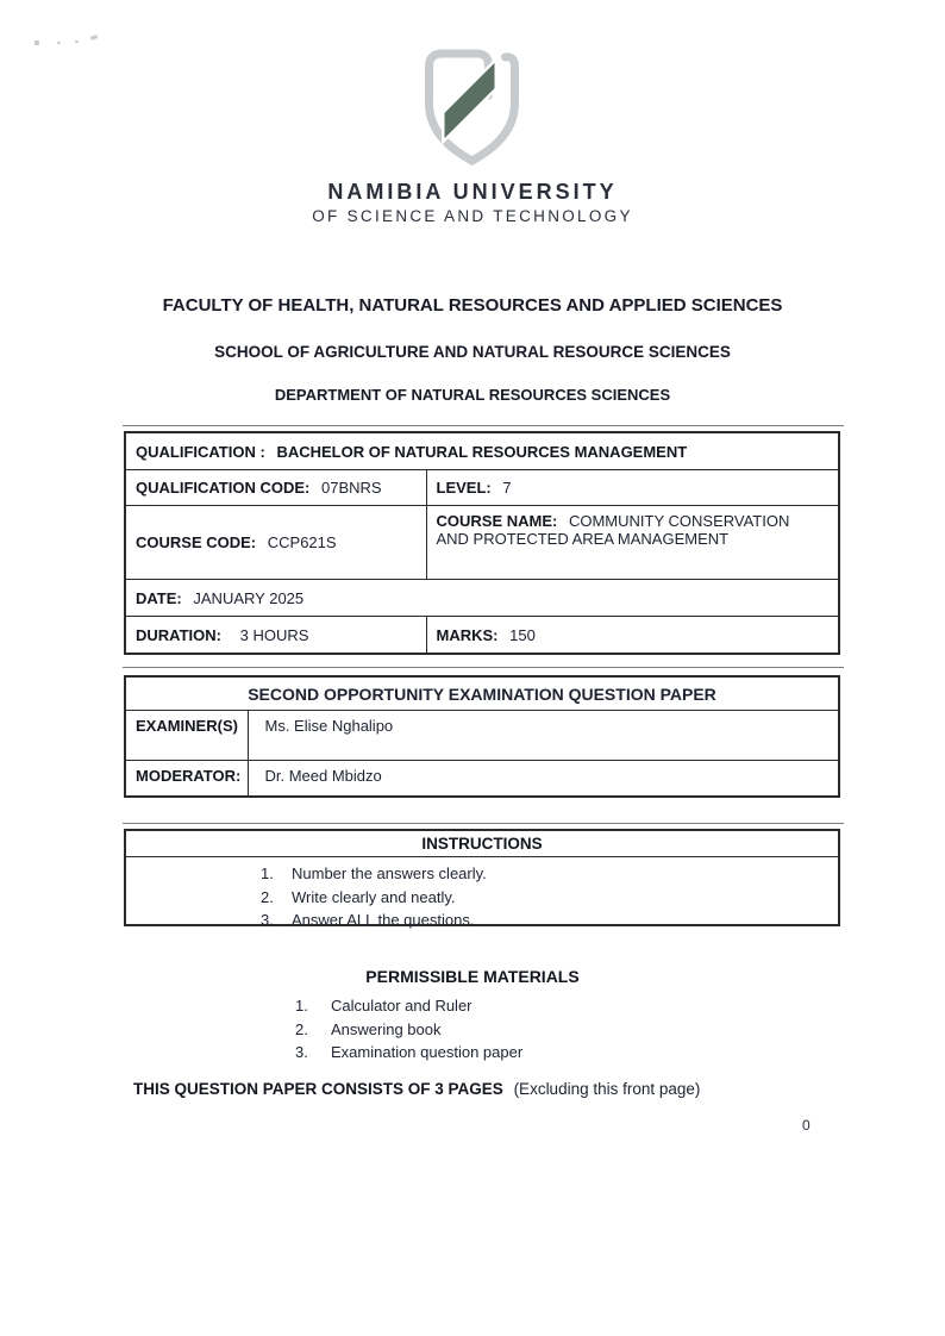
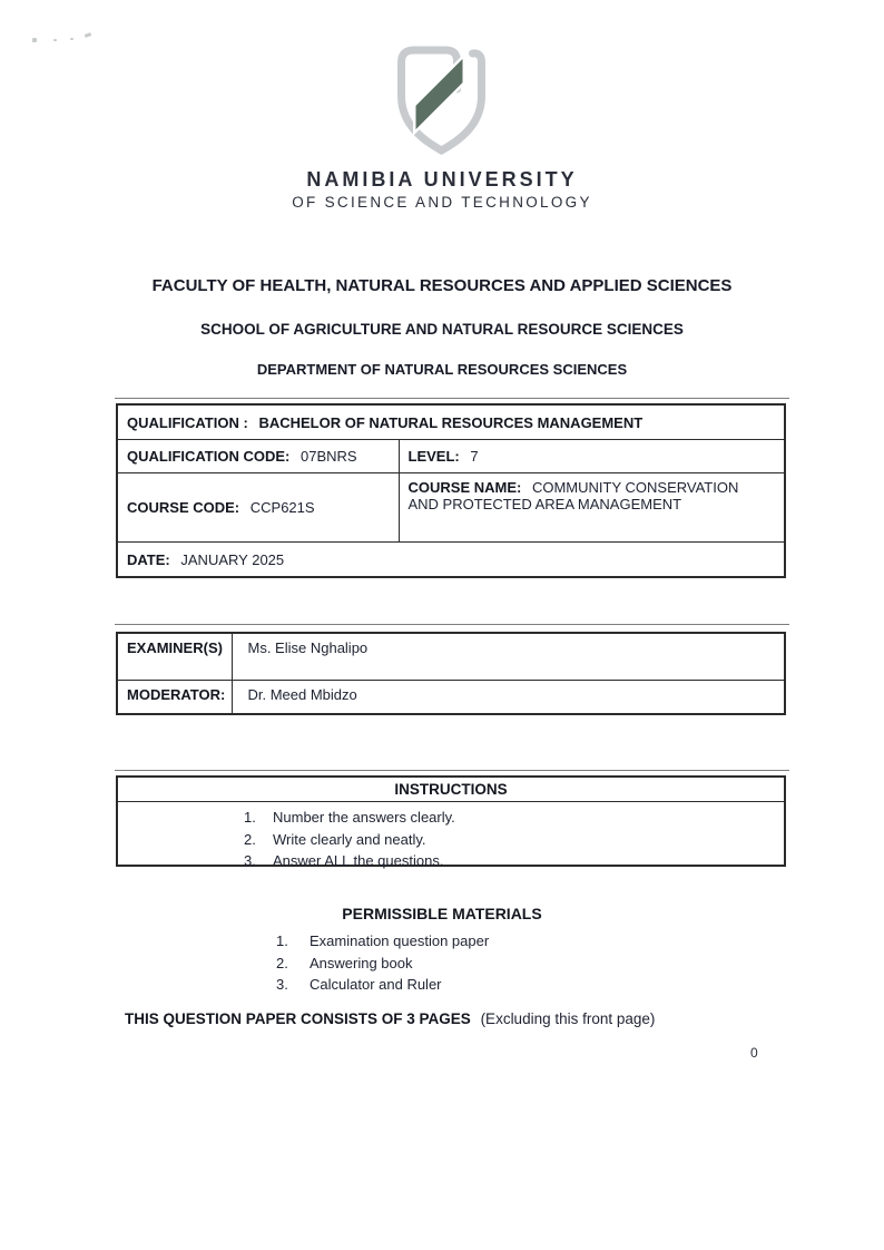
  NAMIBIA UNIVERSITY
  OF SCIENCE AND TECHNOLOGY
  FACULTY OF HEALTH, NATURAL RESOURCES AND APPLIED SCIENCES
  SCHOOL OF AGRICULTURE AND NATURAL RESOURCE SCIENCES
  DEPARTMENT OF NATURAL RESOURCES SCIENCES
  QUALIFICATION : BACHELOR OF NATURAL RESOURCES MANAGEMENT
  QUALIFICATION CODE: 07BNRS	LEVEL: 7
  COURSE CODE: CCP621S	COURSE NAME: COMMUNITY CONSERVATION AND PROTECTED AREA MANAGEMENT
  DATE: JANUARY 2025
- DURATION: 3 HOURS	MARKS: 150
- SECOND OPPORTUNITY EXAMINATION QUESTION PAPER
  EXAMINER(S)	Ms. Elise Nghalipo
  MODERATOR:	Dr. Meed Mbidzo
  INSTRUCTIONS
  1.
  Number the answers clearly.
  2.
  Write clearly and neatly.
  3.
  Answer ALL the questions.
  PERMISSIBLE MATERIALS
  1.
- Calculator and Ruler
+ Examination question paper
  2.
  Answering book
  3.
- Examination question paper
+ Calculator and Ruler
  THIS QUESTION PAPER CONSISTS OF 3 PAGES (Excluding this front page)
  0
